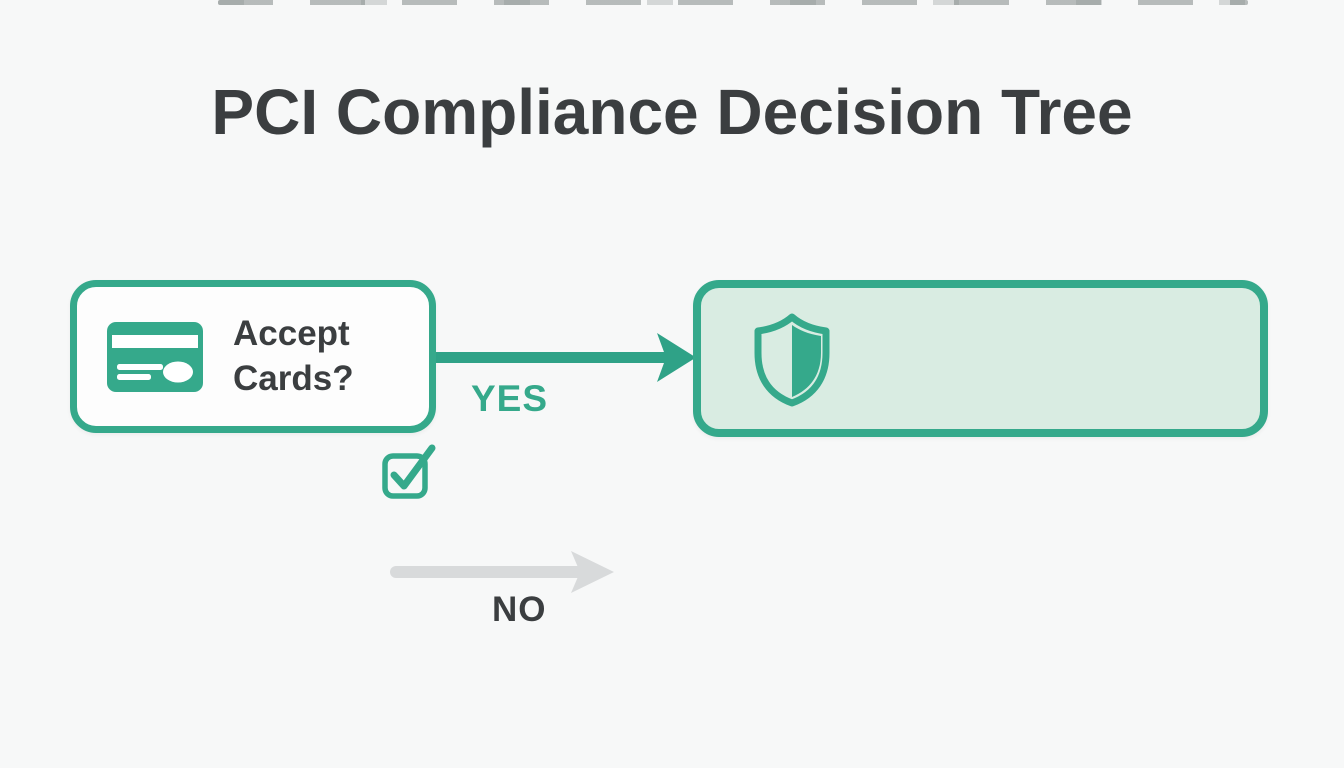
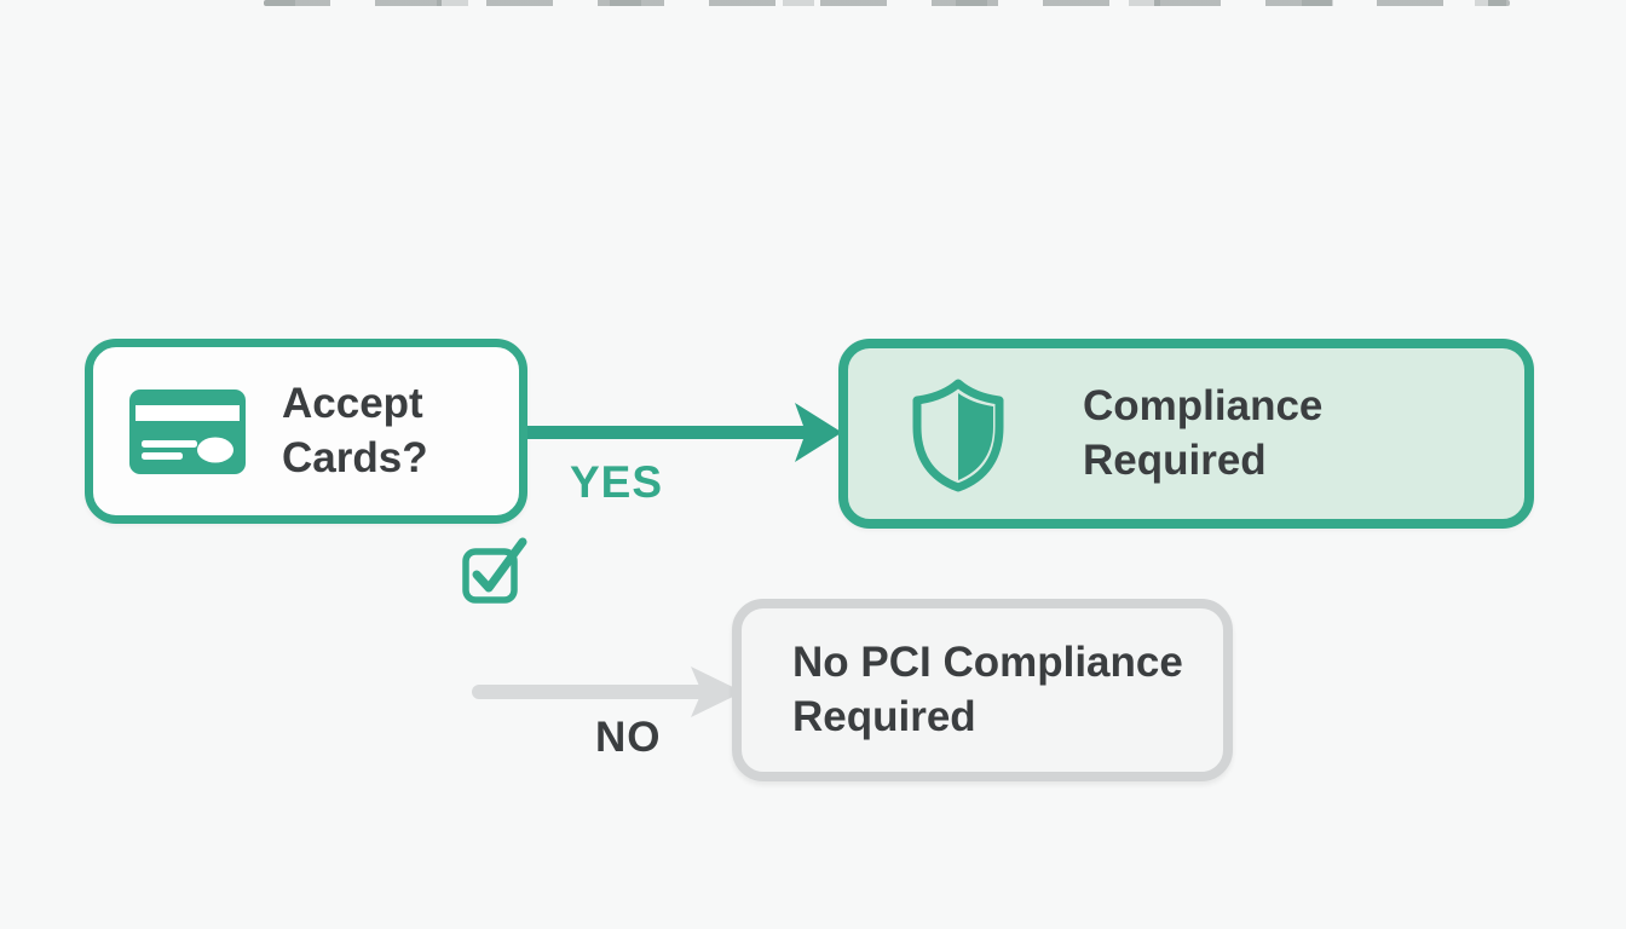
- PCI Compliance Decision Tree
  Accept Cards?
  YES
+ Compliance Required
  NO
+ No PCI Compliance Required
